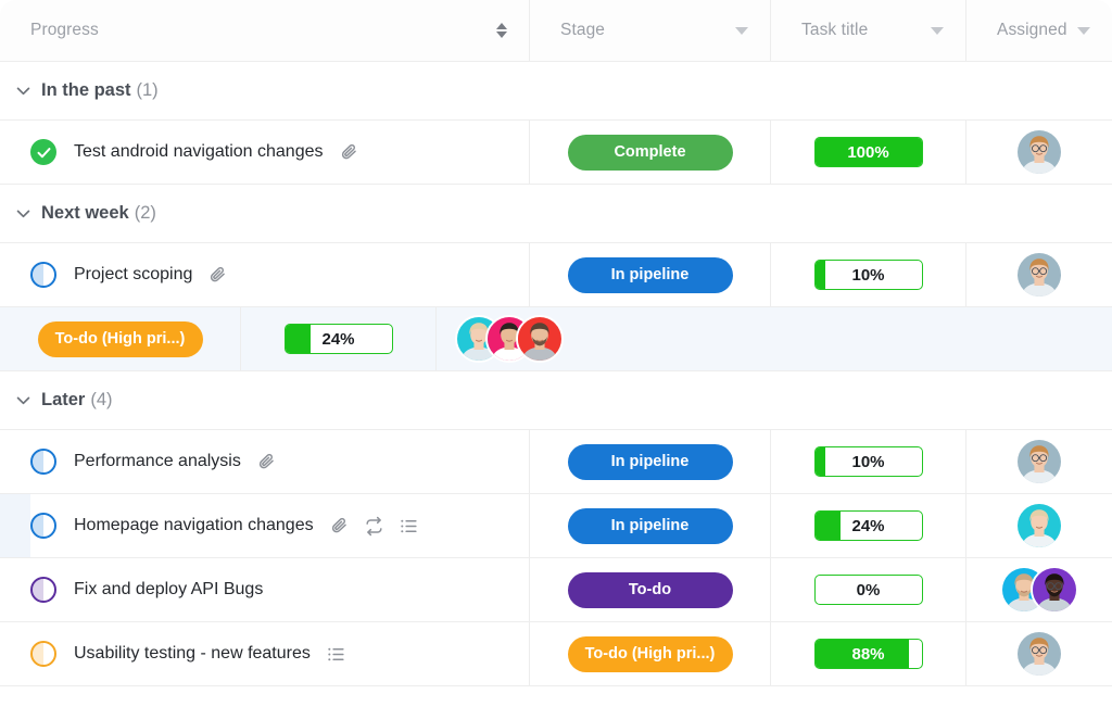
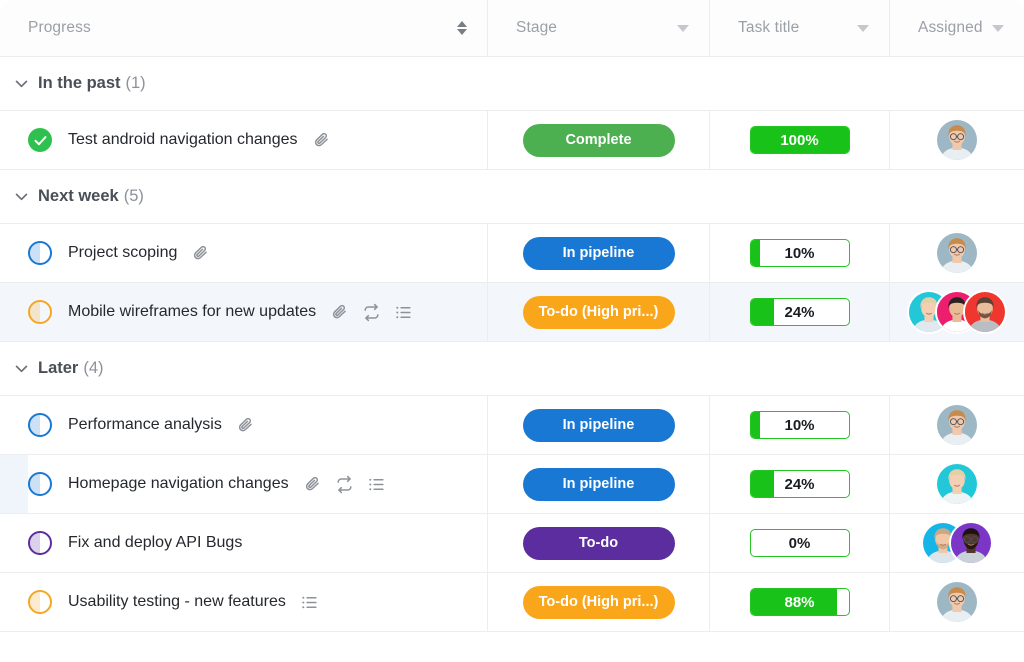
  Progress
  Stage
  Task title
  Assigned
  In the past
  (1)
  Test android navigation changes
  Complete
  100%
  Next week
- (2)
+ (5)
  Project scoping
  In pipeline
  10%
+ Mobile wireframes for new updates
  To-do (High pri...)
  24%
  Later
  (4)
  Performance analysis
  In pipeline
  10%
  Homepage navigation changes
  In pipeline
  24%
  Fix and deploy API Bugs
  To-do
  0%
  Usability testing - new features
  To-do (High pri...)
  88%
